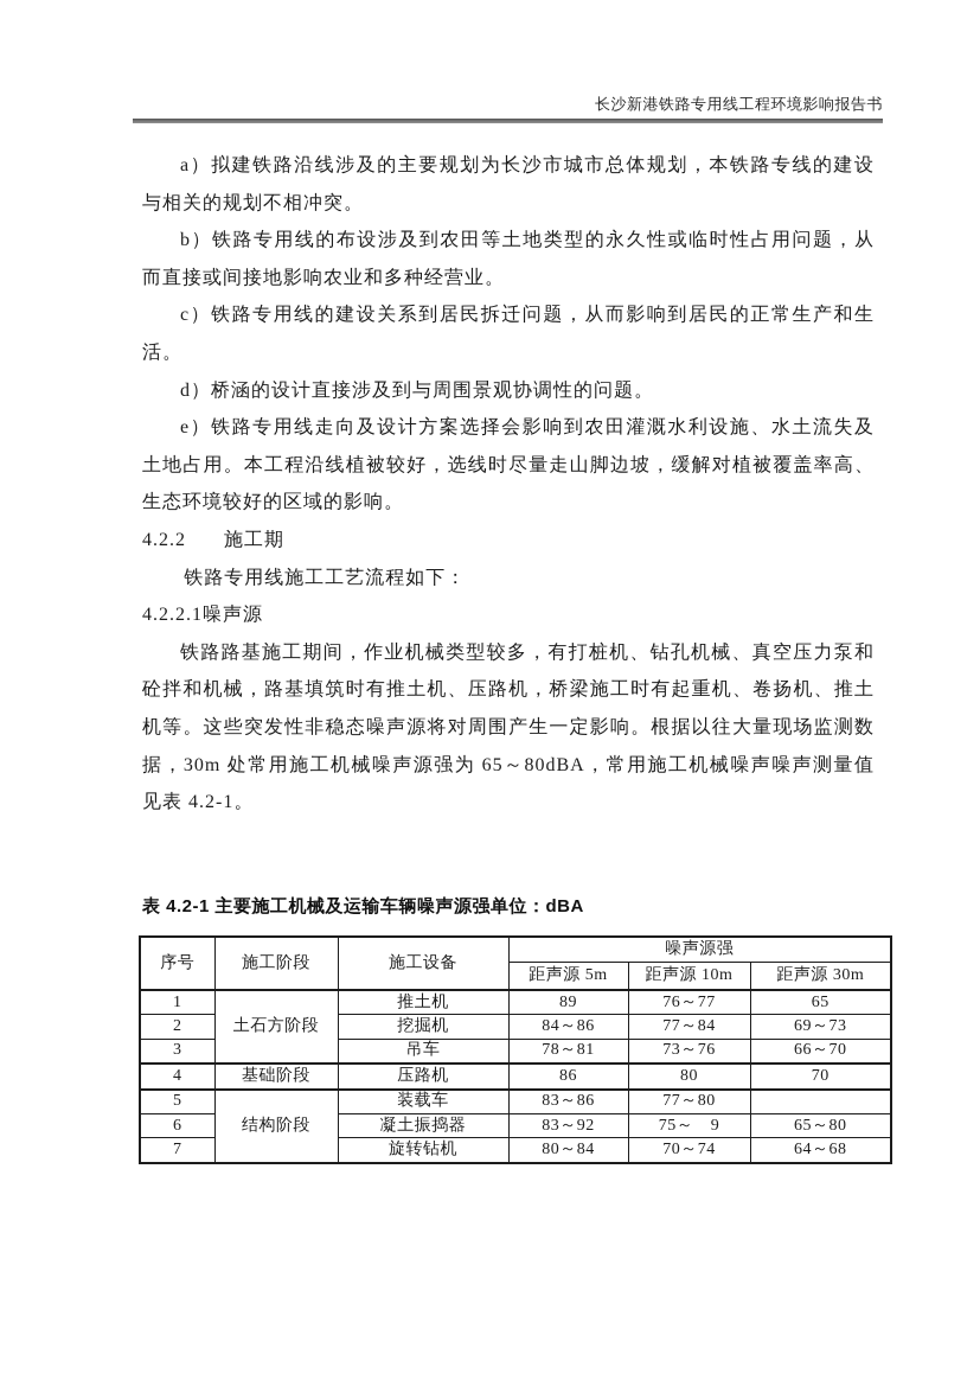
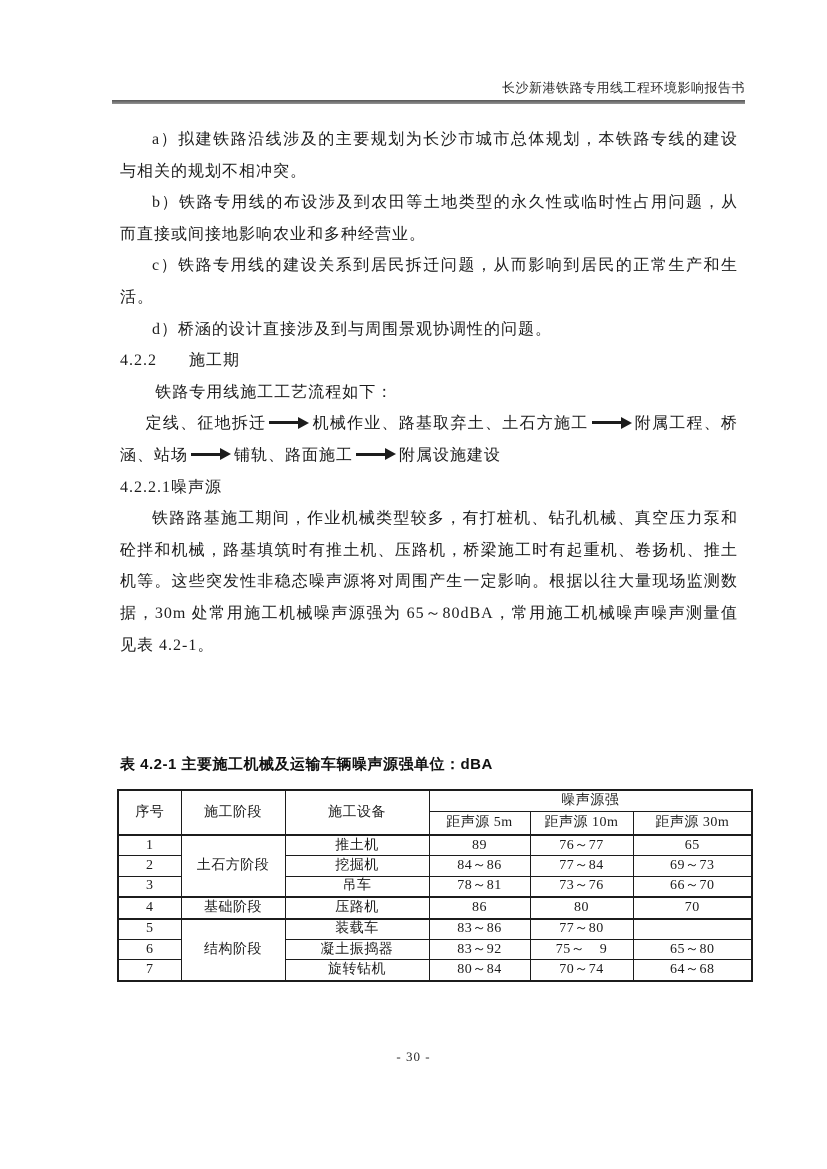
  长沙新港铁路专用线工程环境影响报告书
  a）拟建铁路沿线涉及的主要规划为长沙市城市总体规划，本铁路专线的建设与相关的规划不相冲突。
  b）铁路专用线的布设涉及到农田等土地类型的永久性或临时性占用问题，从而直接或间接地影响农业和多种经营业。
  c）铁路专用线的建设关系到居民拆迁问题，从而影响到居民的正常生产和生活。
  d）桥涵的设计直接涉及到与周围景观协调性的问题。
- e）铁路专用线走向及设计方案选择会影响到农田灌溉水利设施、水土流失及土地占用。本工程沿线植被较好，选线时尽量走山脚边坡，缓解对植被覆盖率高、生态环境较好的区域的影响。
  4.2.2 施工期
  铁路专用线施工工艺流程如下：
+ 定线、征地拆迁 机械作业、路基取弃土、土石方施工 附属工程、桥涵、站场 铺轨、路面施工 附属设施建设
  4.2.2.1噪声源
  铁路路基施工期间，作业机械类型较多，有打桩机、钻孔机械、真空压力泵和砼拌和机械，路基填筑时有推土机、压路机，桥梁施工时有起重机、卷扬机、推土机等。这些突发性非稳态噪声源将对周围产生一定影响。根据以往大量现场监测数据，30m 处常用施工机械噪声源强为 65～80dBA，常用施工机械噪声噪声测量值见表 4.2-1。
  表 4.2-1 主要施工机械及运输车辆噪声源强单位：dBA
  序号	施工阶段	施工设备	噪声源强
  距声源 5m	距声源 10m	距声源 30m
  1	土石方阶段	推土机	89	76～77	65
  2	挖掘机	84～86	77～84	69～73
  3	吊车	78～81	73～76	66～70
  4	基础阶段	压路机	86	80	70
  5	结构阶段	装载车	83～86	77～80
  6	凝土振捣器	83～92	75～ 9	65～80
  7	旋转钻机	80～84	70～74	64～68
+ - 30 -
